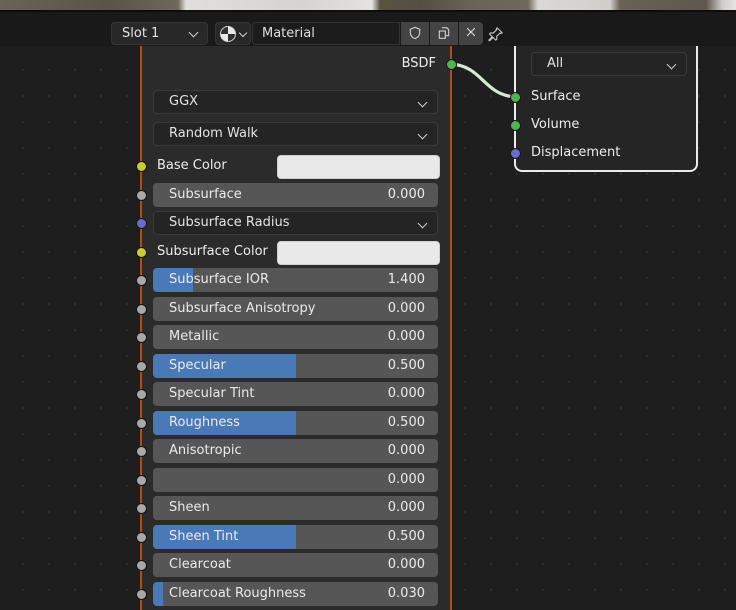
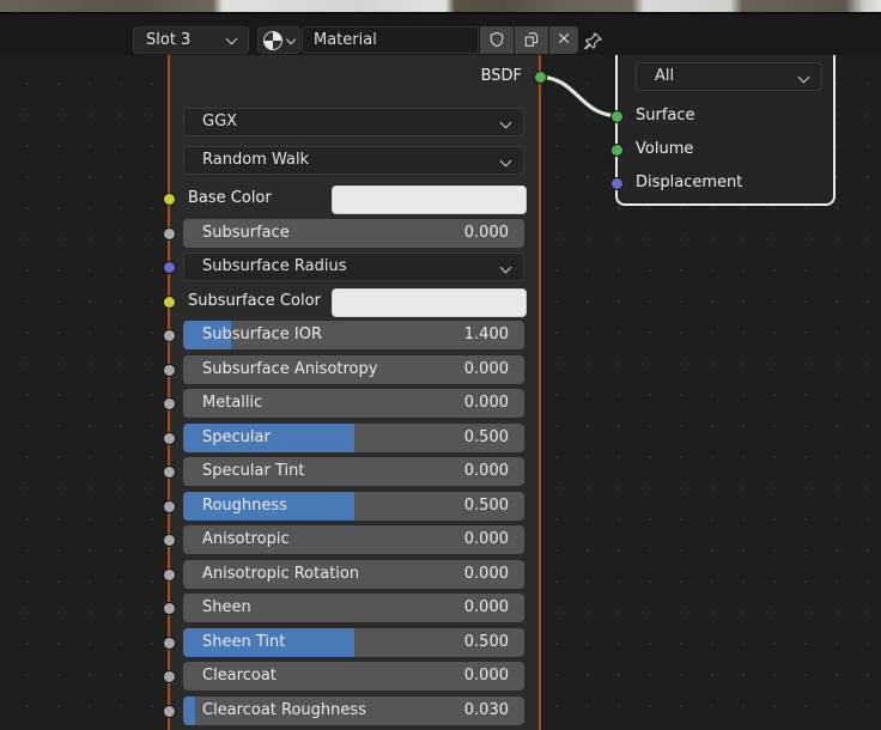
- Slot 1
+ Slot 3
  Material
  BSDF
  GGX
  Random Walk
  Base Color
  Subsurface
  0.000
  Subsurface Radius
  Subsurface Color
  Subsurface IOR
  1.400
  Subsurface Anisotropy
  0.000
  Metallic
  0.000
  Specular
  0.500
  Specular Tint
  0.000
  Roughness
  0.500
  Anisotropic
  0.000
+ Anisotropic Rotation
  0.000
  Sheen
  0.000
  Sheen Tint
  0.500
  Clearcoat
  0.000
  Clearcoat Roughness
  0.030
  All
  Surface
  Volume
  Displacement
